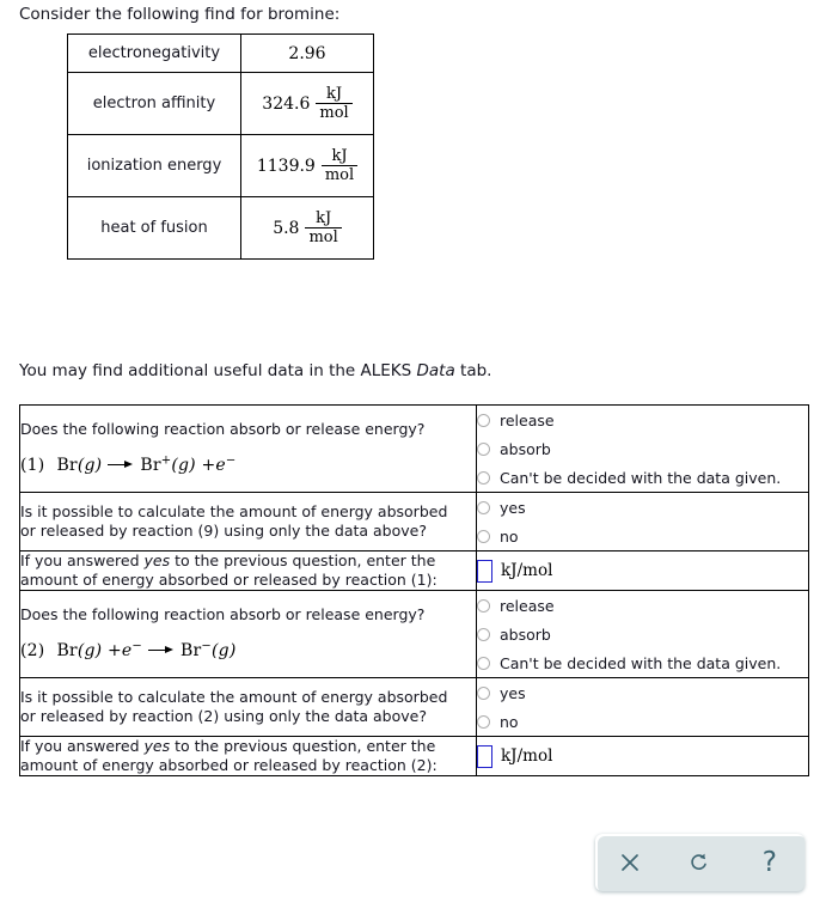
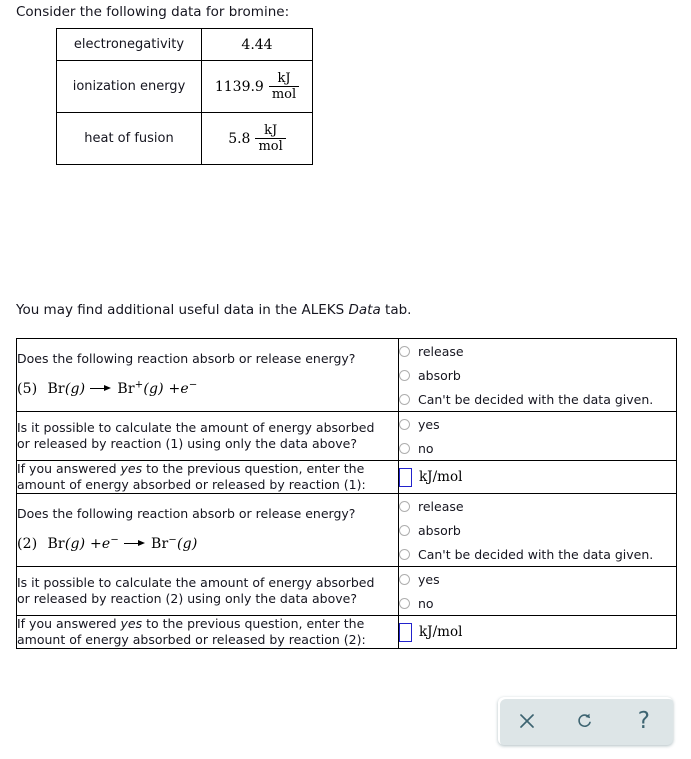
- Consider the following find for bromine:
+ Consider the following data for bromine:
- electronegativity	2.96
+ electronegativity	4.44
- electron affinity	324.6 kJ mol
  ionization energy	1139.9 kJ mol
  heat of fusion	5.8 kJ mol
  You may find additional useful data in the ALEKS Data tab.
- Does the following reaction absorb or release energy? (1) Br(g) Br+(g) +e−	release absorb Can't be decided with the data given.
+ Does the following reaction absorb or release energy? (5) Br(g) Br+(g) +e−	release absorb Can't be decided with the data given.
- Is it possible to calculate the amount of energy absorbed or released by reaction (9) using only the data above?	yes no
+ Is it possible to calculate the amount of energy absorbed or released by reaction (1) using only the data above?	yes no
  If you answered yes to the previous question, enter the amount of energy absorbed or released by reaction (1):	kJ/mol
  Does the following reaction absorb or release energy? (2) Br(g) +e− Br−(g)	release absorb Can't be decided with the data given.
  Is it possible to calculate the amount of energy absorbed or released by reaction (2) using only the data above?	yes no
  If you answered yes to the previous question, enter the amount of energy absorbed or released by reaction (2):	kJ/mol
  ?
